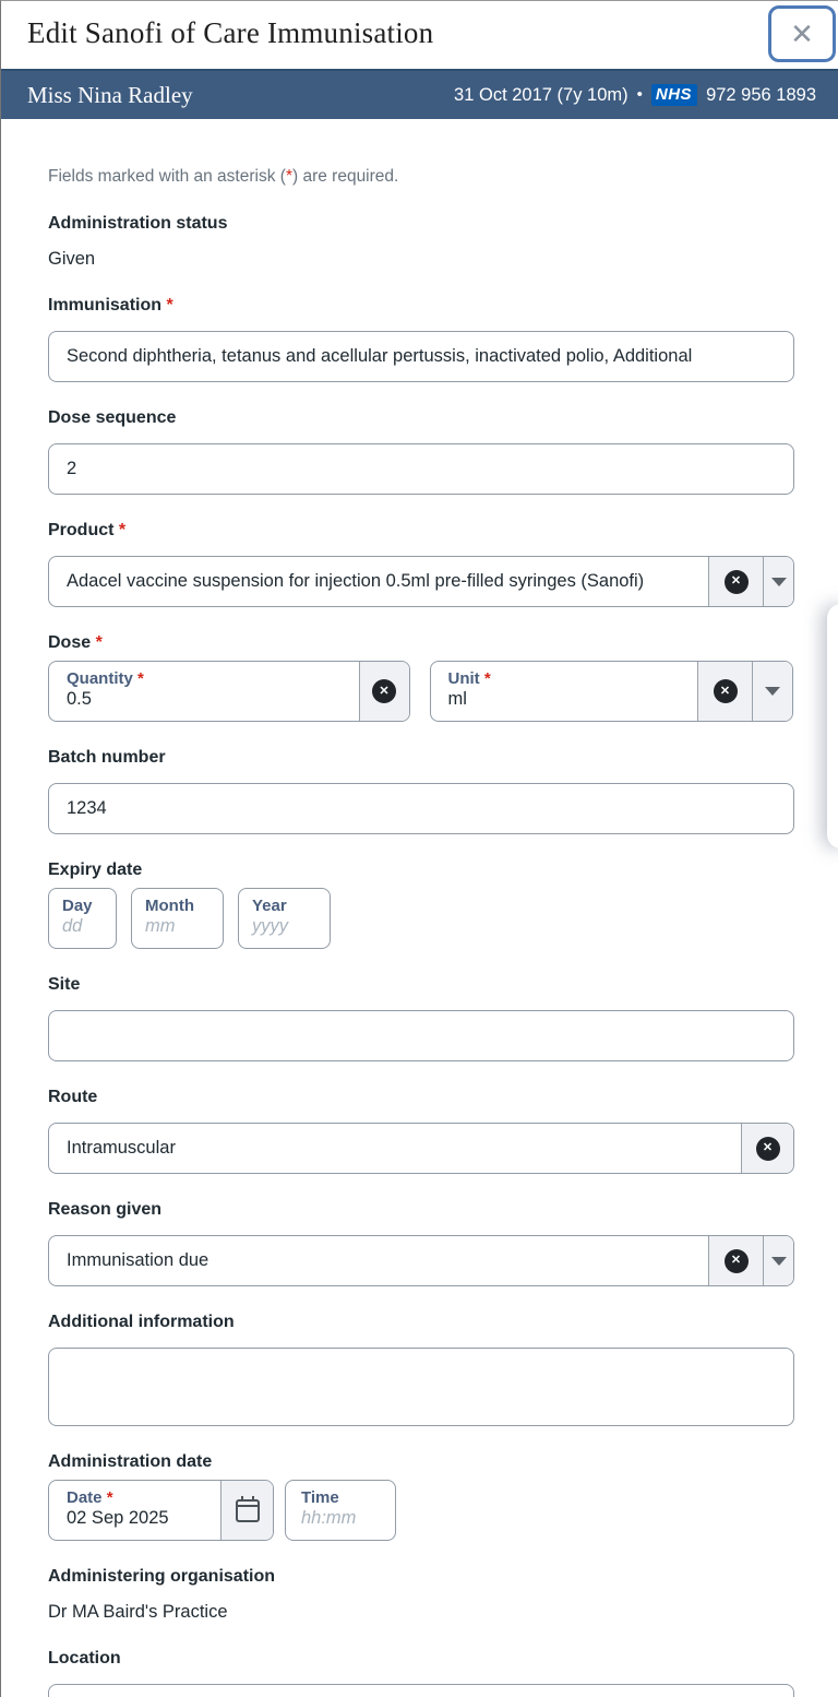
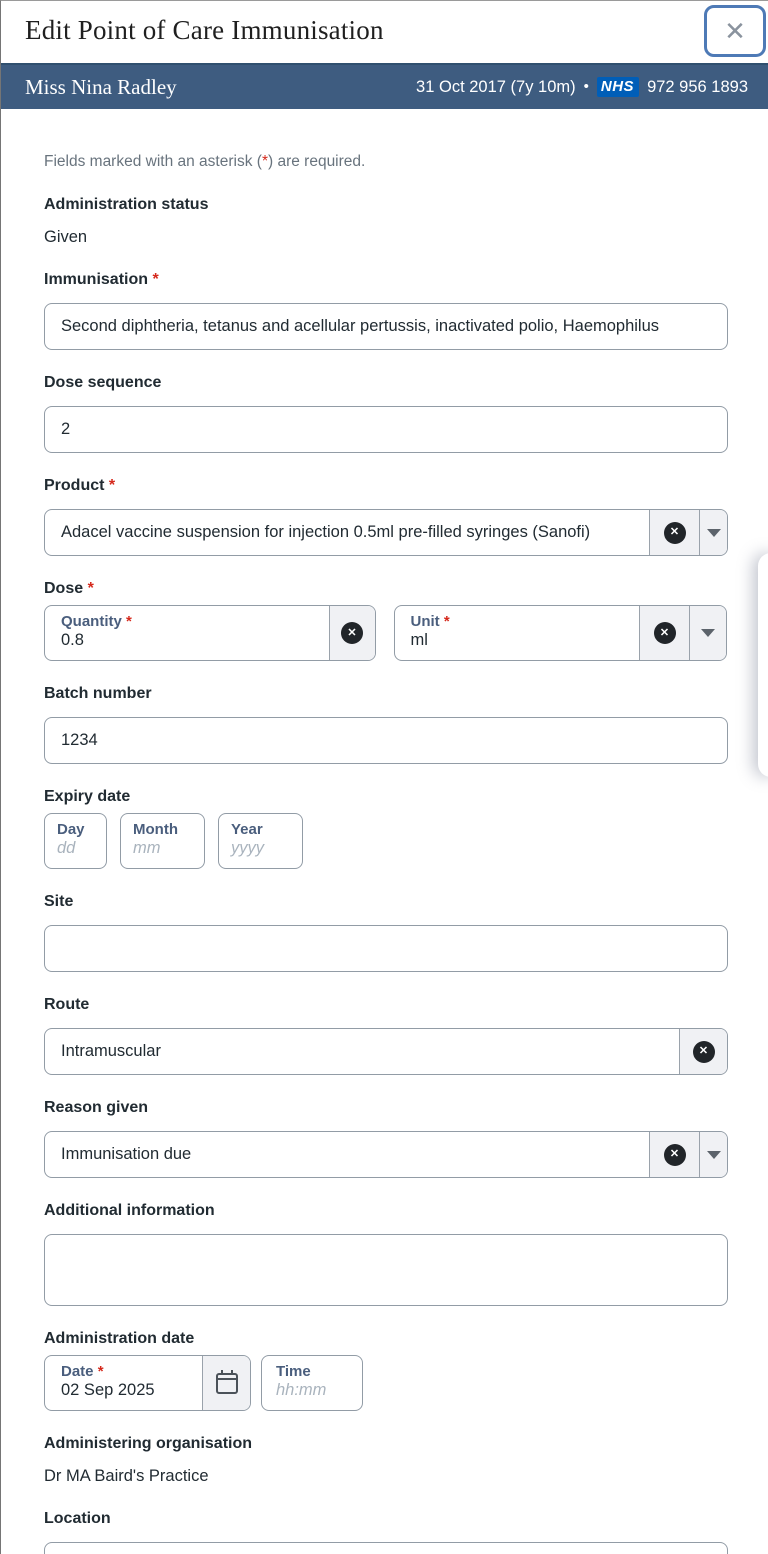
- Edit Sanofi of Care Immunisation
+ Edit Point of Care Immunisation
  ✕
  Miss Nina Radley
  31 Oct 2017 (7y 10m)
  •
  NHS
  972 956 1893
  Fields marked with an asterisk (*) are required.
  Administration status
  Given
  Immunisation *
- Second diphtheria, tetanus and acellular pertussis, inactivated polio, Additional
+ Second diphtheria, tetanus and acellular pertussis, inactivated polio, Haemophilus
  Dose sequence
  2
  Product *
  Adacel vaccine suspension for injection 0.5ml pre-filled syringes (Sanofi)
  ✕
  Dose *
  Quantity *
- 0.5
+ 0.8
  ✕
  Unit *
  ml
  ✕
  Batch number
  1234
  Expiry date
  Day
  dd
  Month
  mm
  Year
  yyyy
  Site
  Route
  Intramuscular
  ✕
  Reason given
  Immunisation due
  ✕
  Additional information
  Administration date
  Date *
  02 Sep 2025
  Time
  hh:mm
  Administering organisation
  Dr MA Baird's Practice
  Location
